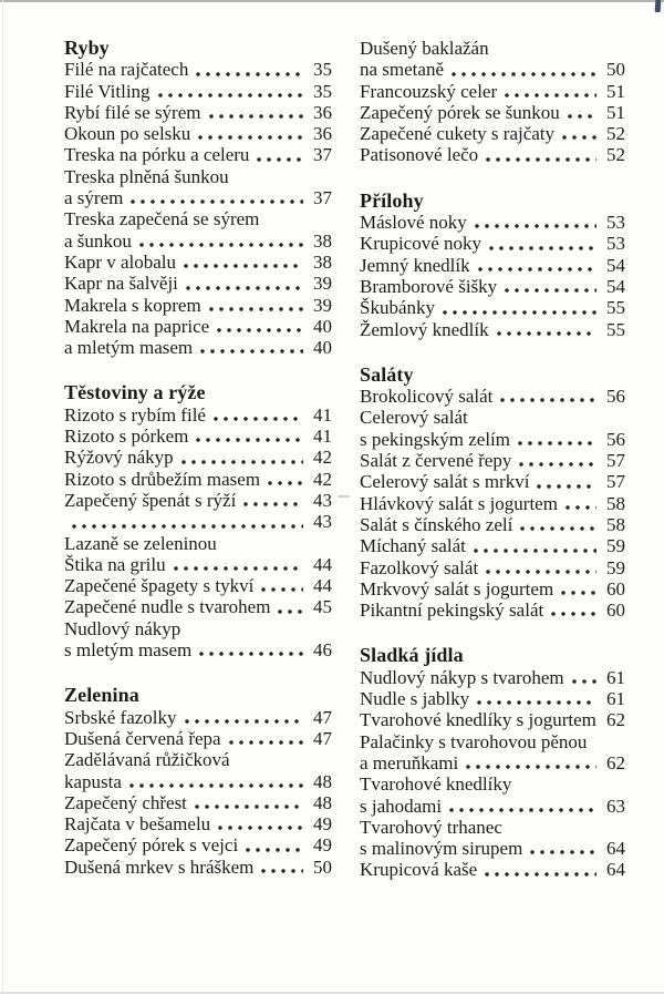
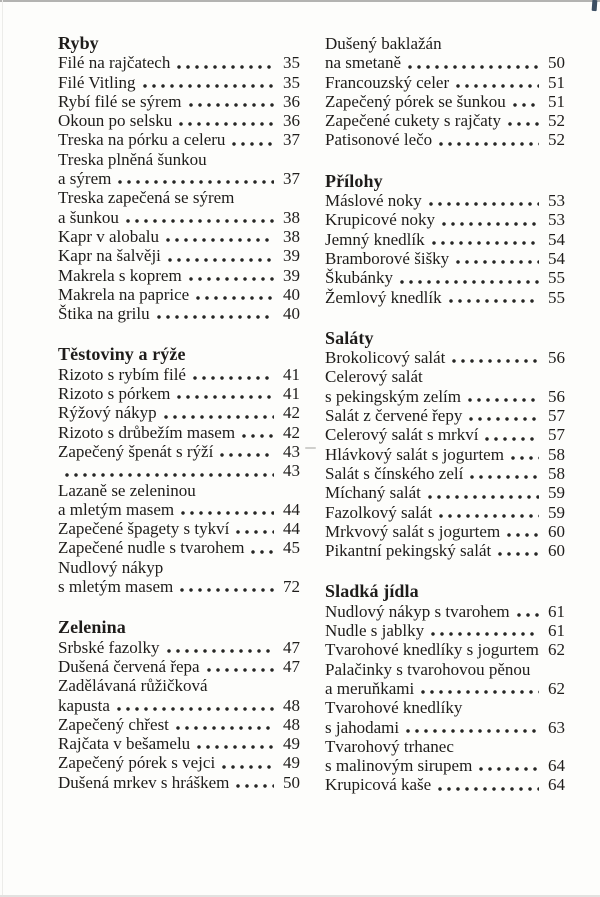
  Ryby
  Filé na rajčatech
  35
  Filé Vitling
  35
  Rybí filé se sýrem
  36
  Okoun po selsku
  36
  Treska na pórku a celeru
  37
  Treska plněná šunkou
  a sýrem
  37
  Treska zapečená se sýrem
  a šunkou
  38
  Kapr v alobalu
  38
  Kapr na šalvěji
  39
  Makrela s koprem
  39
  Makrela na paprice
  40
- a mletým masem
+ Štika na grilu
  40
  Těstoviny a rýže
  Rizoto s rybím filé
  41
  Rizoto s pórkem
  41
  Rýžový nákyp
  42
  Rizoto s drůbežím masem
  42
  Zapečený špenát s rýží
  43
  43
  Lazaně se zeleninou
- Štika na grilu
+ a mletým masem
  44
  Zapečené špagety s tykví
  44
  Zapečené nudle s tvarohem
  45
  Nudlový nákyp
  s mletým masem
- 46
+ 72
  Zelenina
  Srbské fazolky
  47
  Dušená červená řepa
  47
  Zadělávaná růžičková
  kapusta
  48
  Zapečený chřest
  48
  Rajčata v bešamelu
  49
  Zapečený pórek s vejci
  49
  Dušená mrkev s hráškem
  50
  Dušený baklažán
  na smetaně
  50
  Francouzský celer
  51
  Zapečený pórek se šunkou
  51
  Zapečené cukety s rajčaty
  52
  Patisonové lečo
  52
  Přílohy
  Máslové noky
  53
  Krupicové noky
  53
  Jemný knedlík
  54
  Bramborové šišky
  54
  Škubánky
  55
  Žemlový knedlík
  55
  Saláty
  Brokolicový salát
  56
  Celerový salát
  s pekingským zelím
  56
  Salát z červené řepy
  57
  Celerový salát s mrkví
  57
  Hlávkový salát s jogurtem
  58
  Salát s čínského zelí
  58
  Míchaný salát
  59
  Fazolkový salát
  59
  Mrkvový salát s jogurtem
  60
  Pikantní pekingský salát
  60
  Sladká jídla
  Nudlový nákyp s tvarohem
  61
  Nudle s jablky
  61
  Tvarohové knedlíky s jogurtem
  62
  Palačinky s tvarohovou pěnou
  a meruňkami
  62
  Tvarohové knedlíky
  s jahodami
  63
  Tvarohový trhanec
  s malinovým sirupem
  64
  Krupicová kaše
  64
